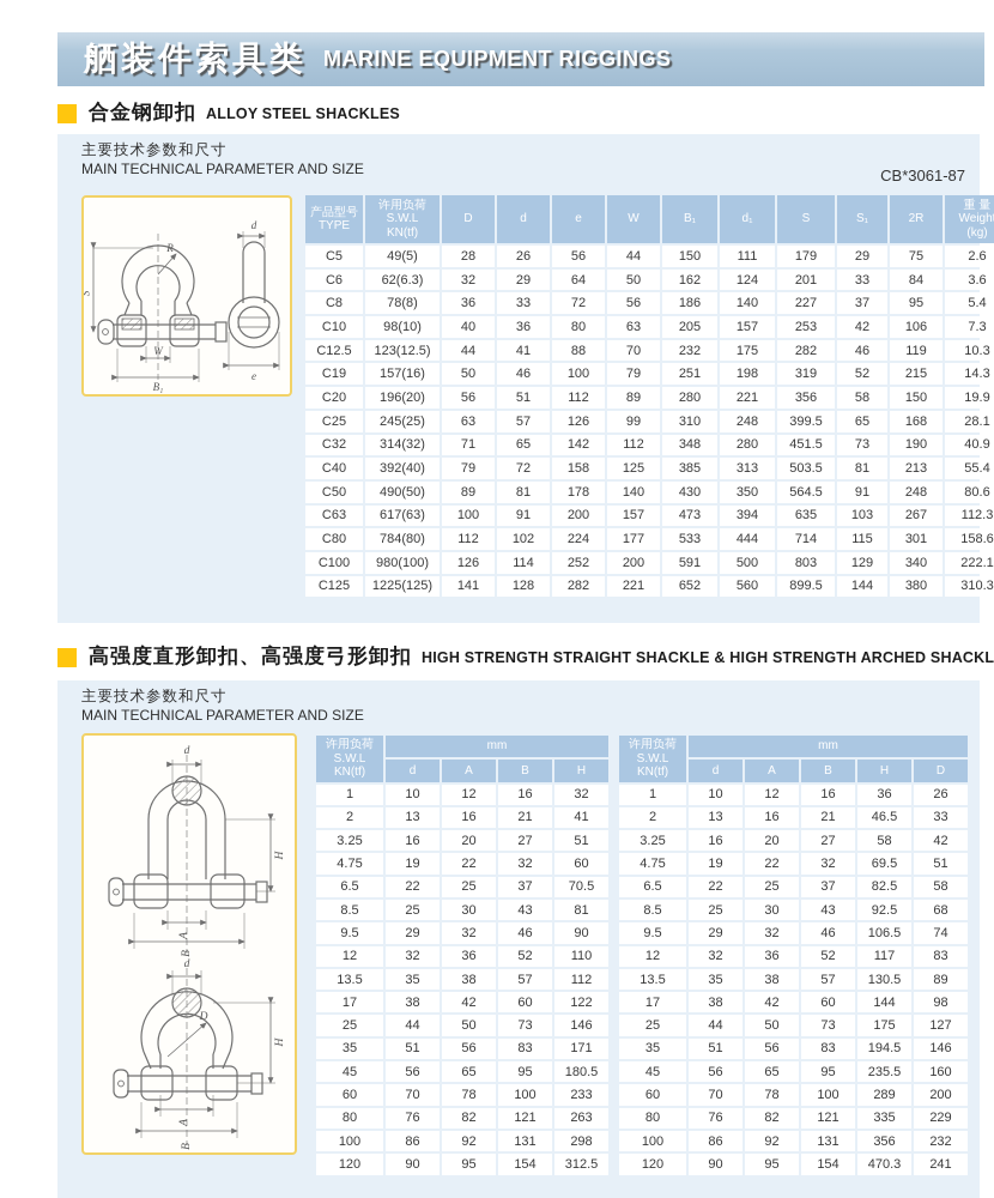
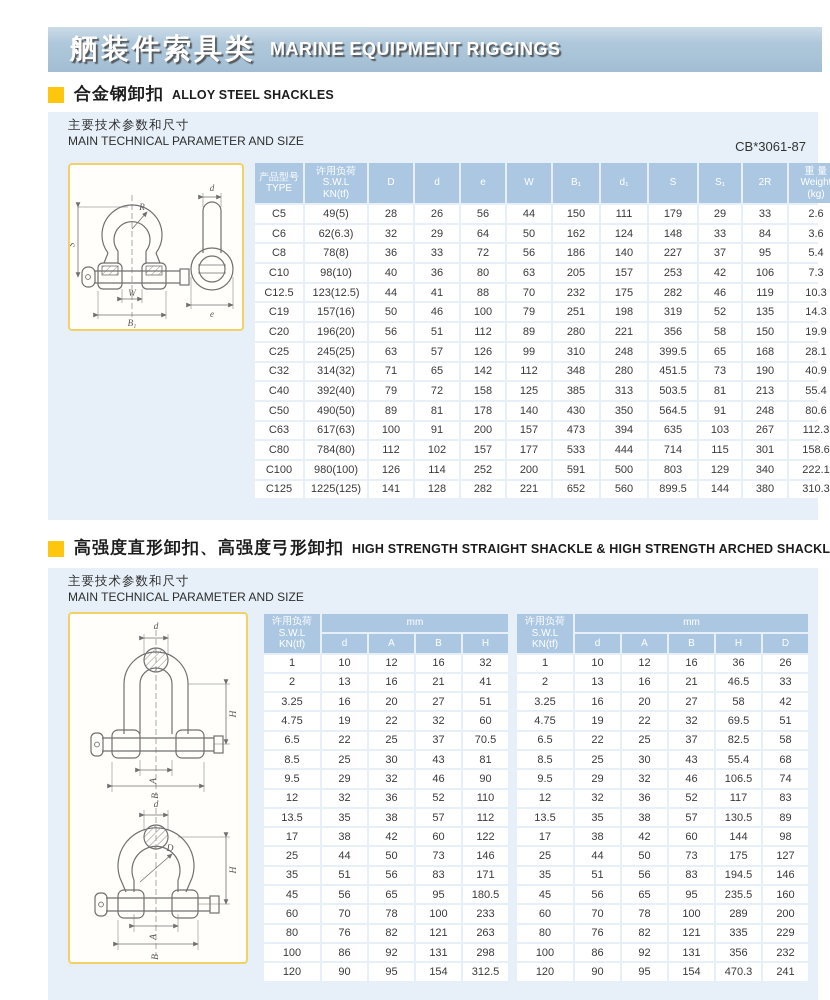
  舾装件索具类
  MARINE EQUIPMENT RIGGINGS
  合金钢卸扣
  ALLOY STEEL SHACKLES
  主要技术参数和尺寸
  MAIN TECHNICAL PARAMETER AND SIZE
  CB*3061-87
  R
  W
  B₁
  d
  e
  产品型号TYPE	许用负荷S.W.LKN(tf)	D	d	e	W	B₁	d₁	S	S₁	2R	重 量Weigh(kg)
- C5	49(5)	28	26	56	44	150	111	179	29	75	2.6
+ C5	49(5)	28	26	56	44	150	111	179	29	33	2.6
- C6	62(6.3)	32	29	64	50	162	124	201	33	84	3.6
+ C6	62(6.3)	32	29	64	50	162	124	148	33	84	3.6
  C8	78(8)	36	33	72	56	186	140	227	37	95	5.4
  C10	98(10)	40	36	80	63	205	157	253	42	106	7.3
  C12.5	123(12.5)	44	41	88	70	232	175	282	46	119	10.3
- C19	157(16)	50	46	100	79	251	198	319	52	215	14.3
+ C19	157(16)	50	46	100	79	251	198	319	52	135	14.3
  C20	196(20)	56	51	112	89	280	221	356	58	150	19.9
  C25	245(25)	63	57	126	99	310	248	399.5	65	168	28.1
  C32	314(32)	71	65	142	112	348	280	451.5	73	190	40.9
  C40	392(40)	79	72	158	125	385	313	503.5	81	213	55.4
  C50	490(50)	89	81	178	140	430	350	564.5	91	248	80.6
  C63	617(63)	100	91	200	157	473	394	635	103	267	112.3
- C80	784(80)	112	102	224	177	533	444	714	115	301	158.6
+ C80	784(80)	112	102	157	177	533	444	714	115	301	158.6
  C100	980(100)	126	114	252	200	591	500	803	129	340	222.1
  C125	1225(125)	141	128	282	221	652	560	899.5	144	380	310.3
  高强度直形卸扣、高强度弓形卸扣
  HIGH STRENGTH STRAIGHT SHACKLE & HIGH STRENGTH ARCHED SHACKL
  主要技术参数和尺寸
  MAIN TECHNICAL PARAMETER AND SIZE
  d
  D
  d
  许用负荷S.W.LKN(tf)	mm
  d	A	B	H
  1	10	12	16	32
  2	13	16	21	41
  3.25	16	20	27	51
  4.75	19	22	32	60
  6.5	22	25	37	70.5
  8.5	25	30	43	81
  9.5	29	32	46	90
  12	32	36	52	110
  13.5	35	38	57	112
  17	38	42	60	122
  25	44	50	73	146
  35	51	56	83	171
  45	56	65	95	180.5
  60	70	78	100	233
  80	76	82	121	263
  100	86	92	131	298
  120	90	95	154	312.5
  许用负荷S.W.LKN(tf)	mm
  d	A	B	H	D
  1	10	12	16	36	26
  2	13	16	21	46.5	33
  3.25	16	20	27	58	42
  4.75	19	22	32	69.5	51
  6.5	22	25	37	82.5	58
- 8.5	25	30	43	92.5	68
+ 8.5	25	30	43	55.4	68
  9.5	29	32	46	106.5	74
  12	32	36	52	117	83
  13.5	35	38	57	130.5	89
  17	38	42	60	144	98
  25	44	50	73	175	127
  35	51	56	83	194.5	146
  45	56	65	95	235.5	160
  60	70	78	100	289	200
  80	76	82	121	335	229
  100	86	92	131	356	232
  120	90	95	154	470.3	241
